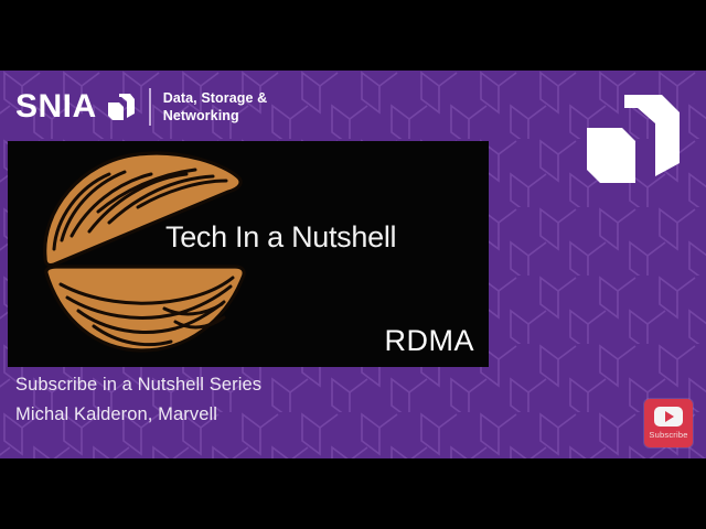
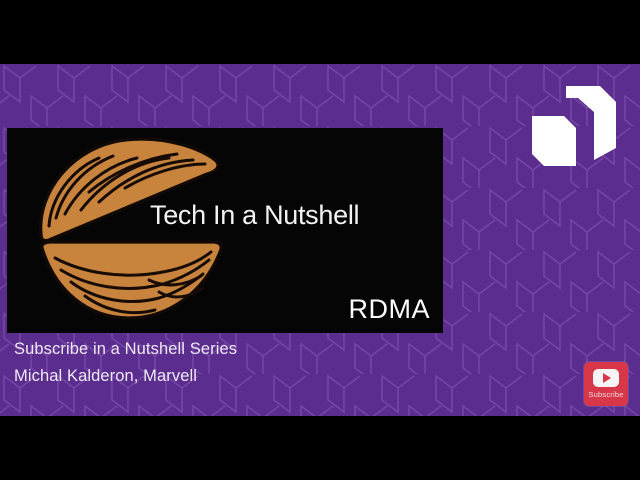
- SNIA
- Data, Storage &
- Networking
  Tech In a Nutshell
  RDMA
  Subscribe in a Nutshell Series
  Michal Kalderon, Marvell
  Subscribe
